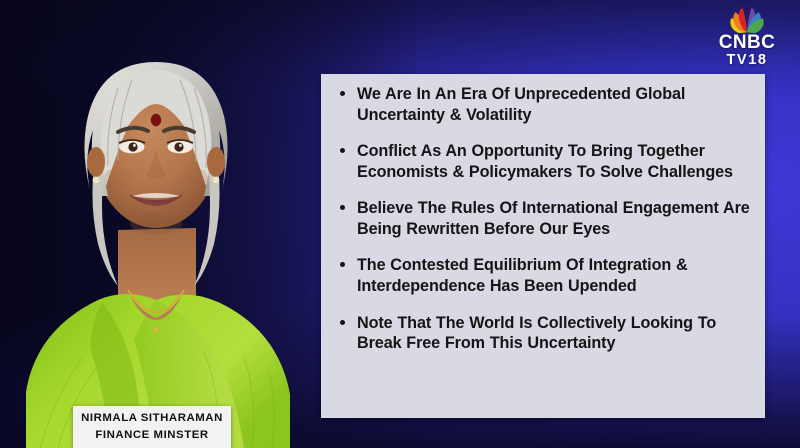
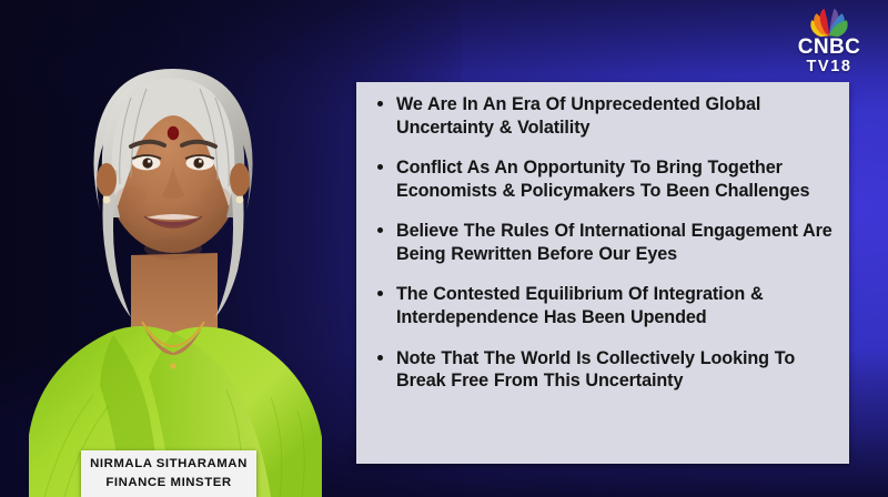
  We Are In An Era Of Unprecedented Global Uncertainty & Volatility
- Conflict As An Opportunity To Bring Together Economists & Policymakers To Solve Challenges
+ Conflict As An Opportunity To Bring Together Economists & Policymakers To Been Challenges
  Believe The Rules Of International Engagement Are Being Rewritten Before Our Eyes
  The Contested Equilibrium Of Integration & Interdependence Has Been Upended
  Note That The World Is Collectively Looking To Break Free From This Uncertainty
  NIRMALA SITHARAMAN
  FINANCE MINSTER
  CNBC
  TV18
